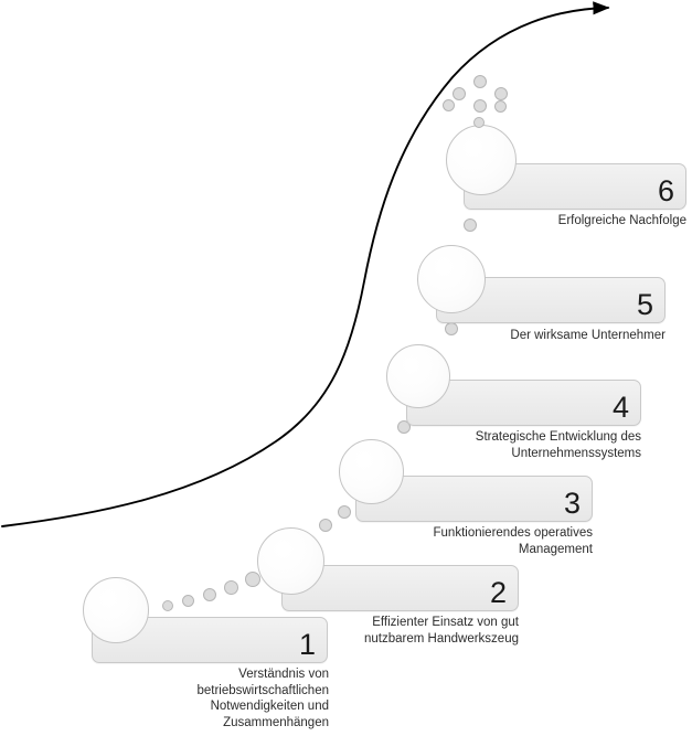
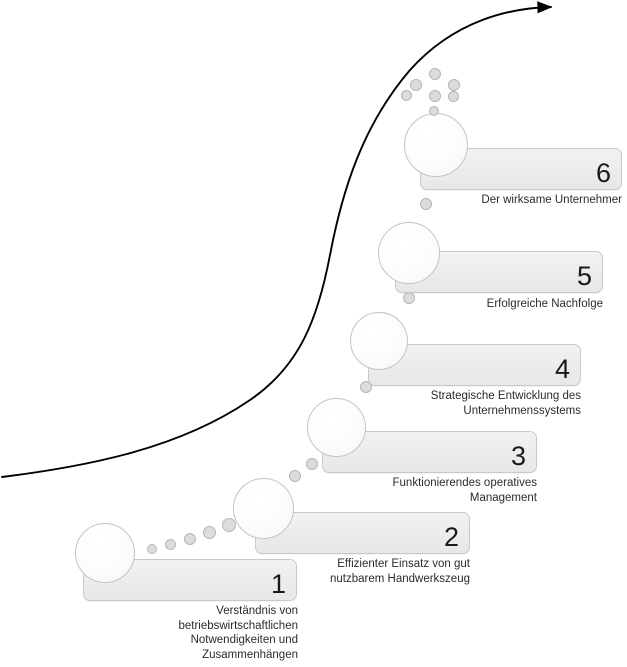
  1
  Verständnis von
  betriebswirtschaftlichen
  Notwendigkeiten und
  Zusammenhängen
  2
  Effizienter Einsatz von gut
  nutzbarem Handwerkszeug
  3
  Funktionierendes operatives
  Management
  4
  Strategische Entwicklung des
  Unternehmenssystems
  5
- Der wirksame Unternehmer
+ Erfolgreiche Nachfolge
  6
- Erfolgreiche Nachfolge
+ Der wirksame Unternehmer
